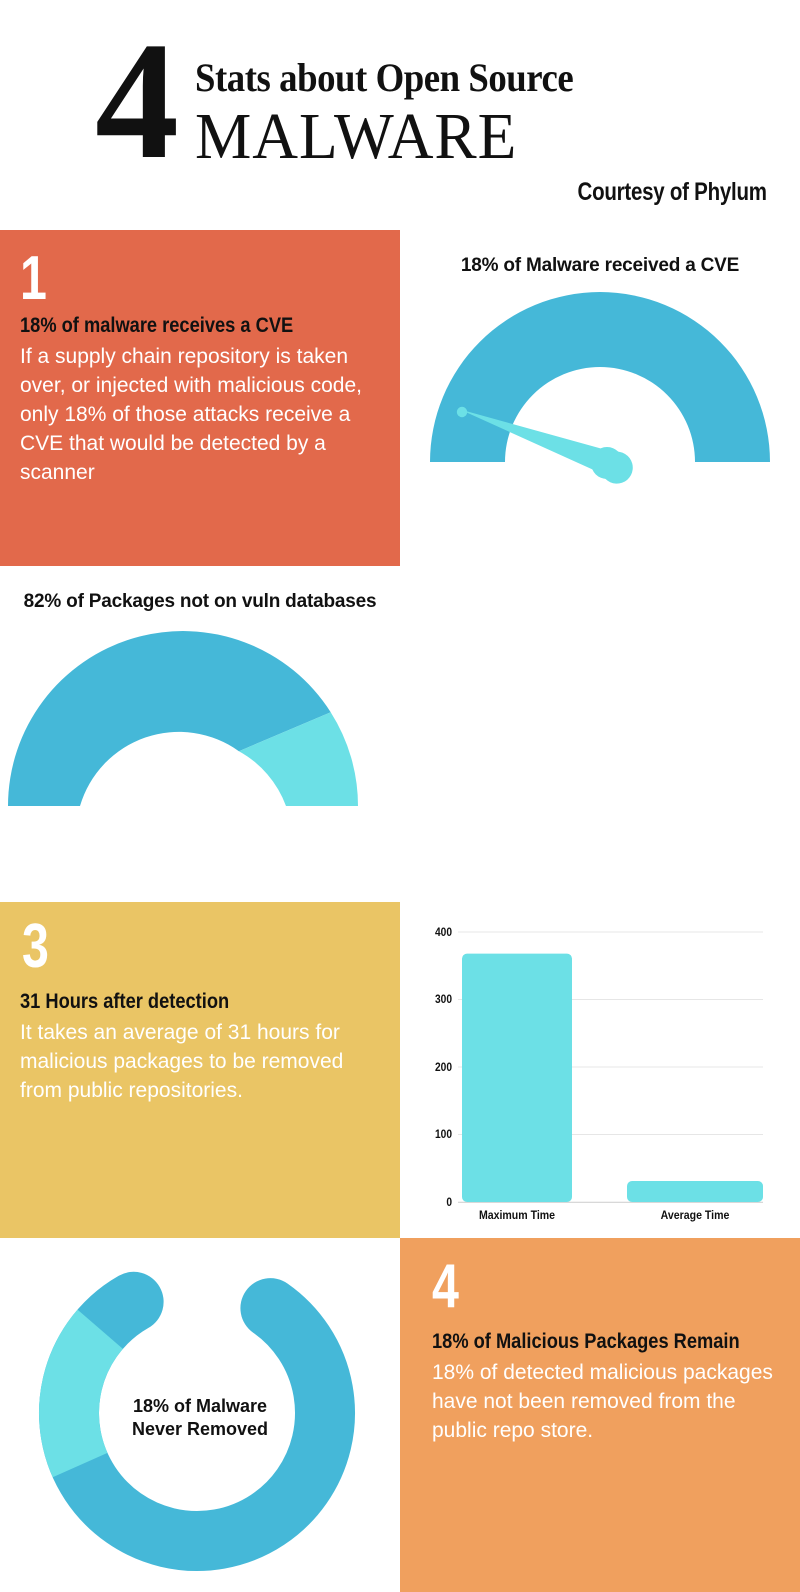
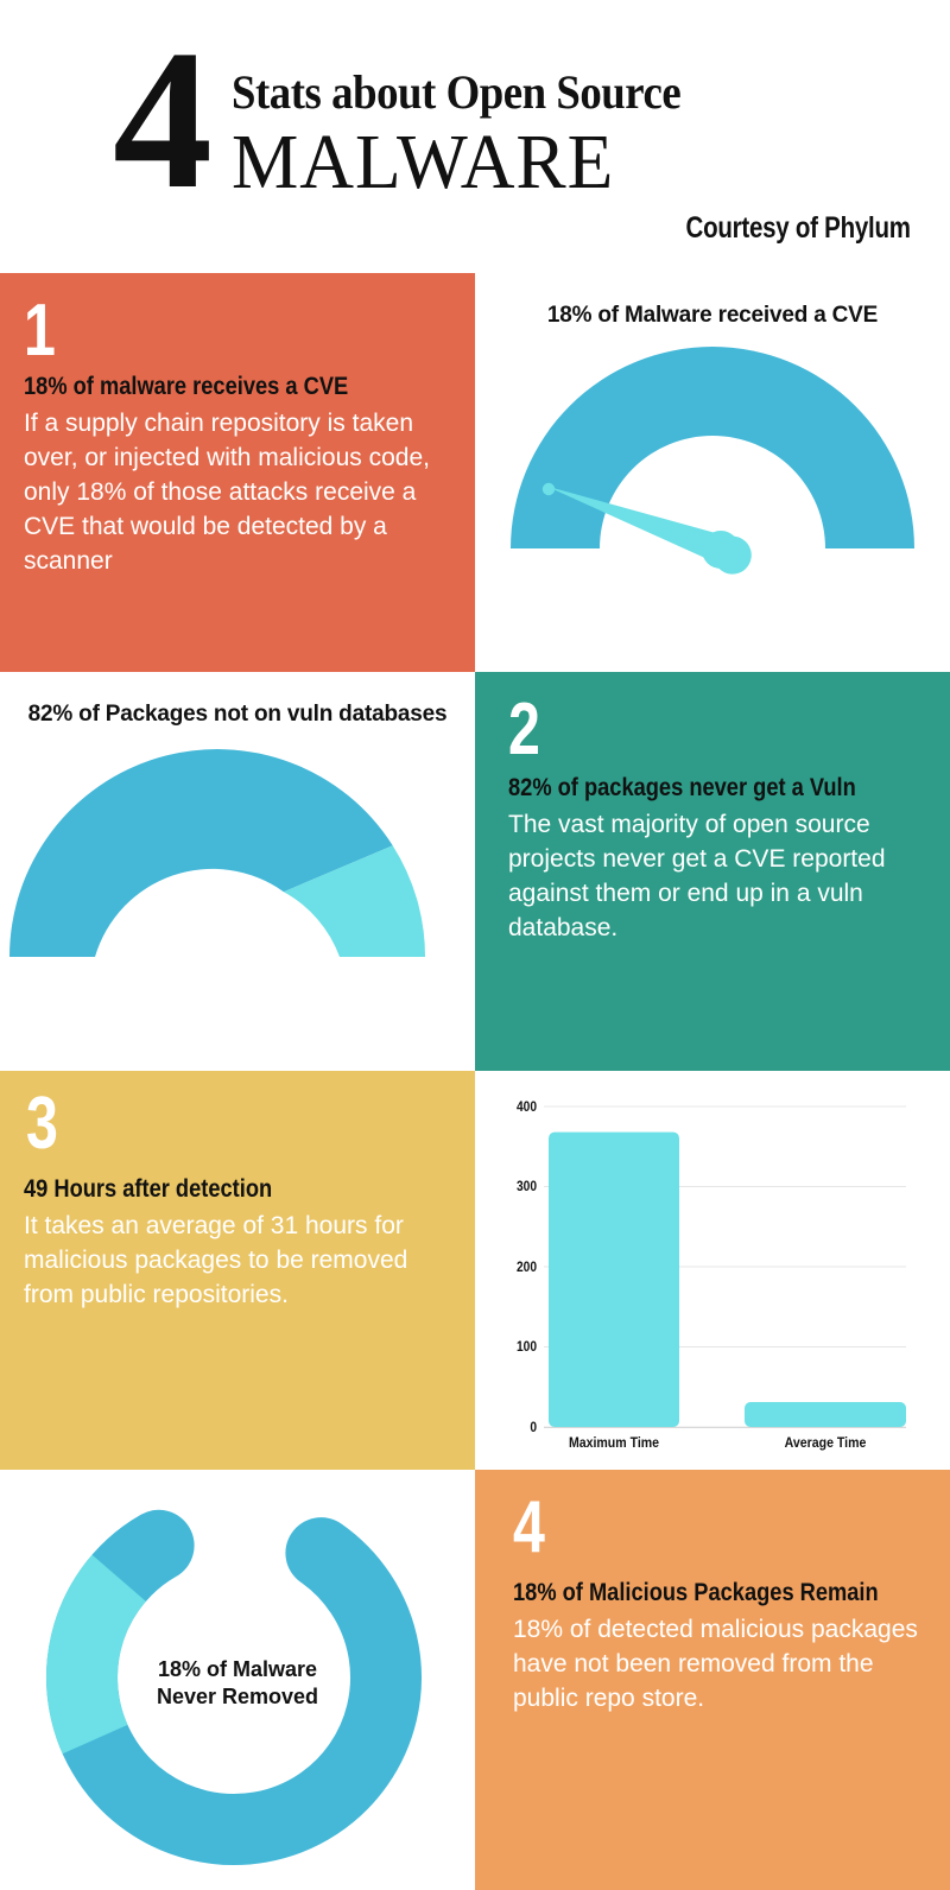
  4
  Stats about Open Source
  MALWARE
  Courtesy of Phylum
  1
  18% of malware receives a CVE
  If a supply chain repository is taken over, or injected with malicious code, only 18% of those attacks receive a CVE that would be detected by a scanner
  18% of Malware received a CVE
  82% of Packages not on vuln databases
+ 2
+ 82% of packages never get a Vuln
+ The vast majority of open source projects never get a CVE reported against them or end up in a vuln database.
  3
- 31 Hours after detection
+ 49 Hours after detection
  It takes an average of 31 hours for malicious packages to be removed from public repositories.
  400
  300
  200
  100
  0
  Maximum Time
  Average Time
  18% of Malware
  Never Removed
  4
  18% of Malicious Packages Remain
  18% of detected malicious packages have not been removed from the public repo store.
